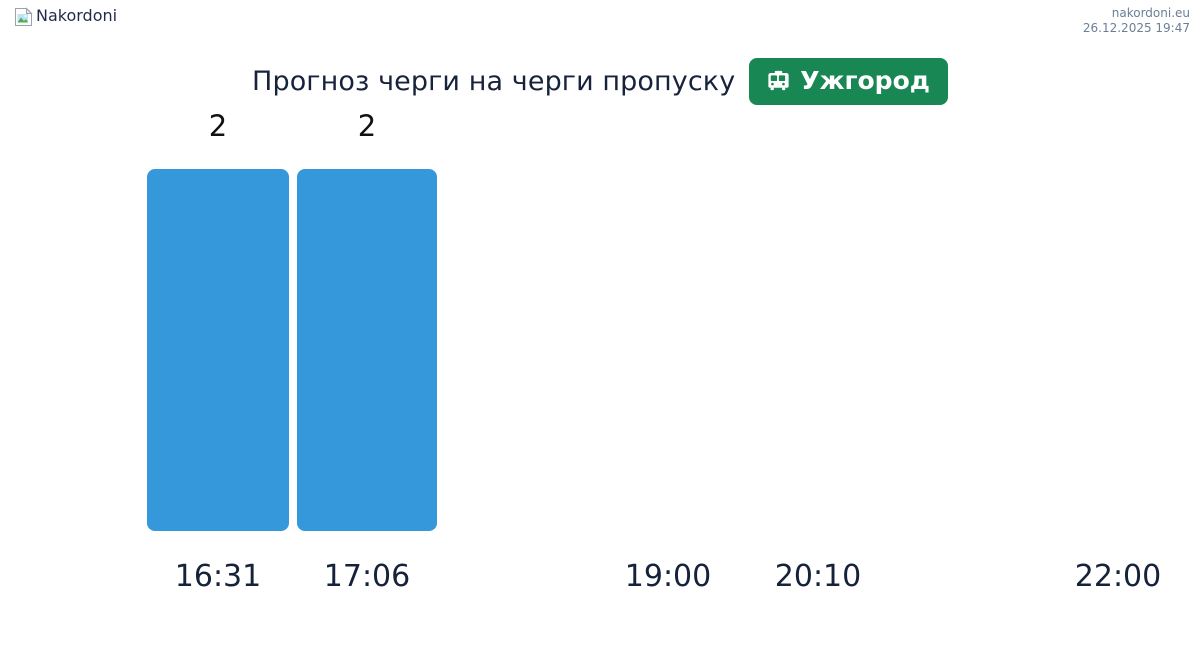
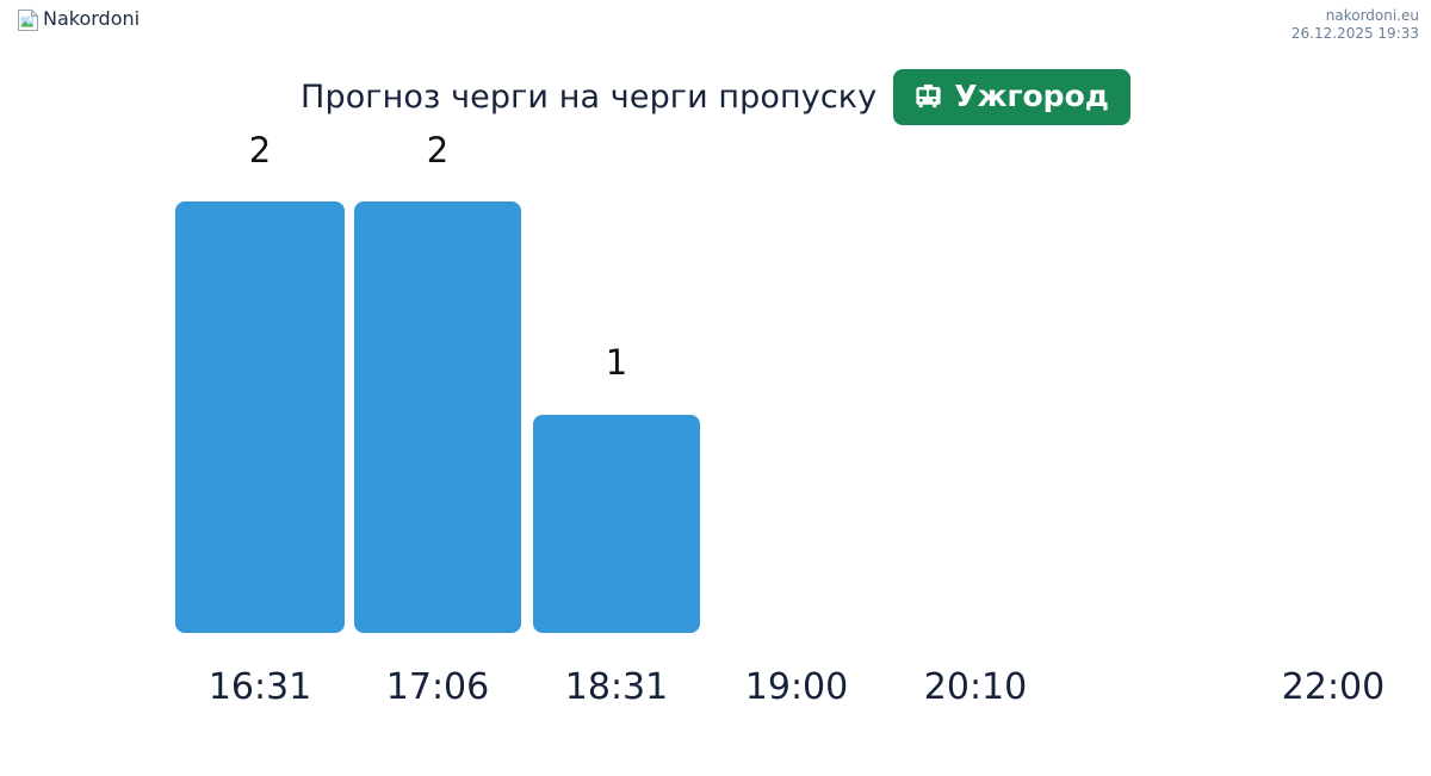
  Nakordoni
  nakordoni.eu
- 26.12.2025 19:47
+ 26.12.2025 19:33
  Прогноз черги на черги пропуску
  Ужгород
  2
  16:31
  2
  17:06
+ 1
+ 18:31
  19:00
  20:10
  22:00
